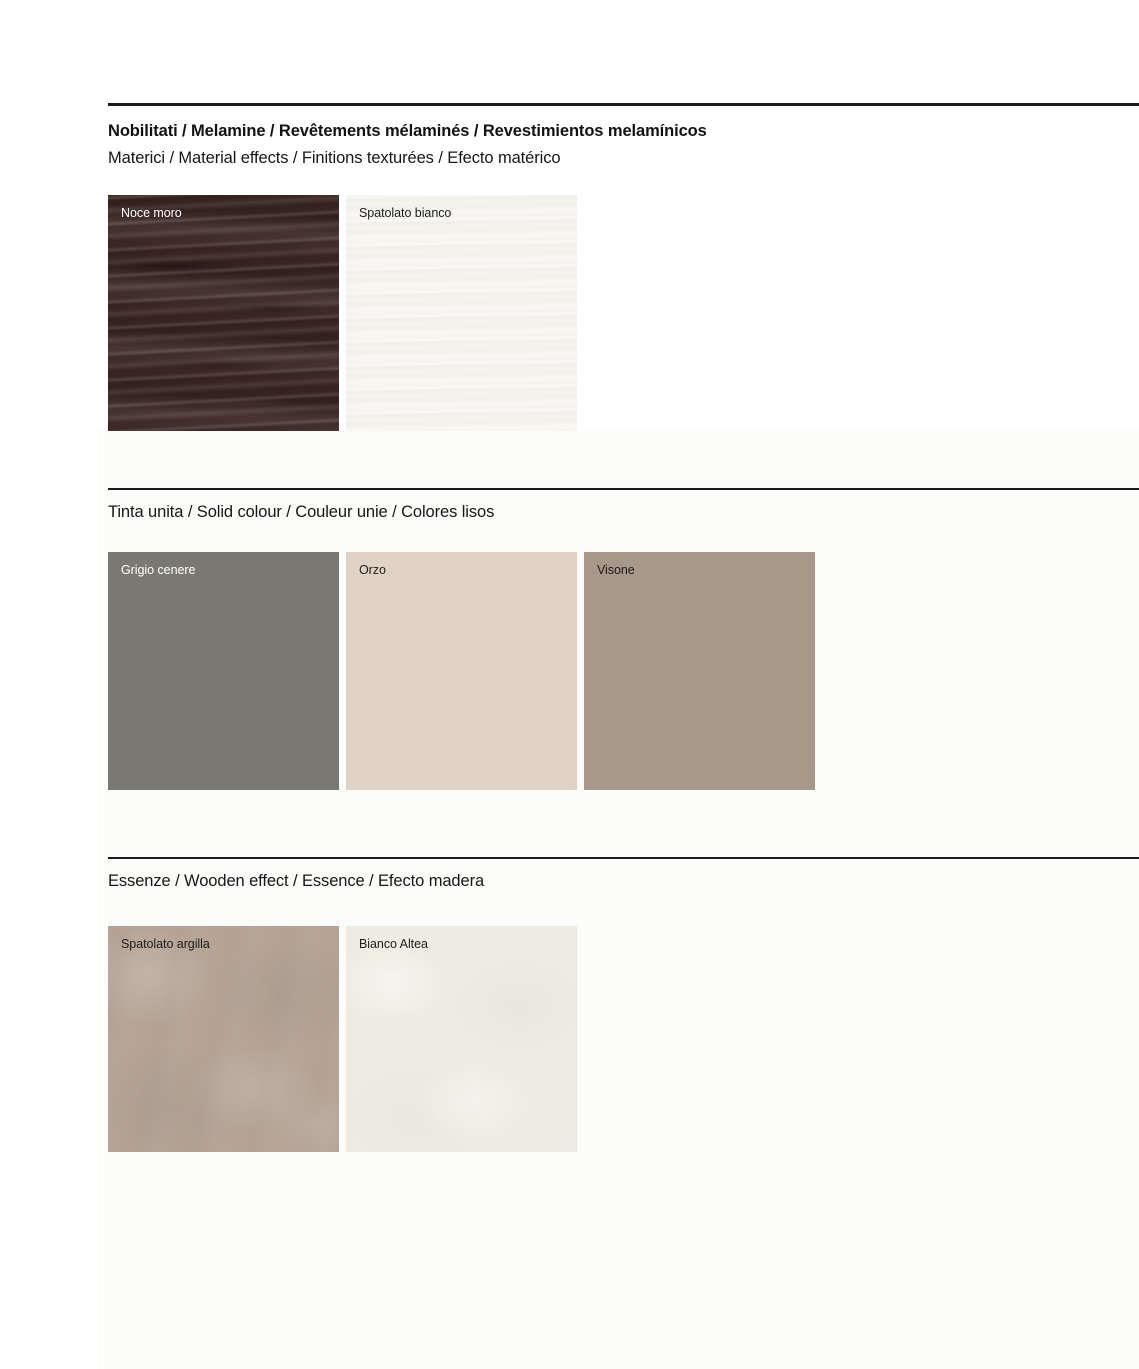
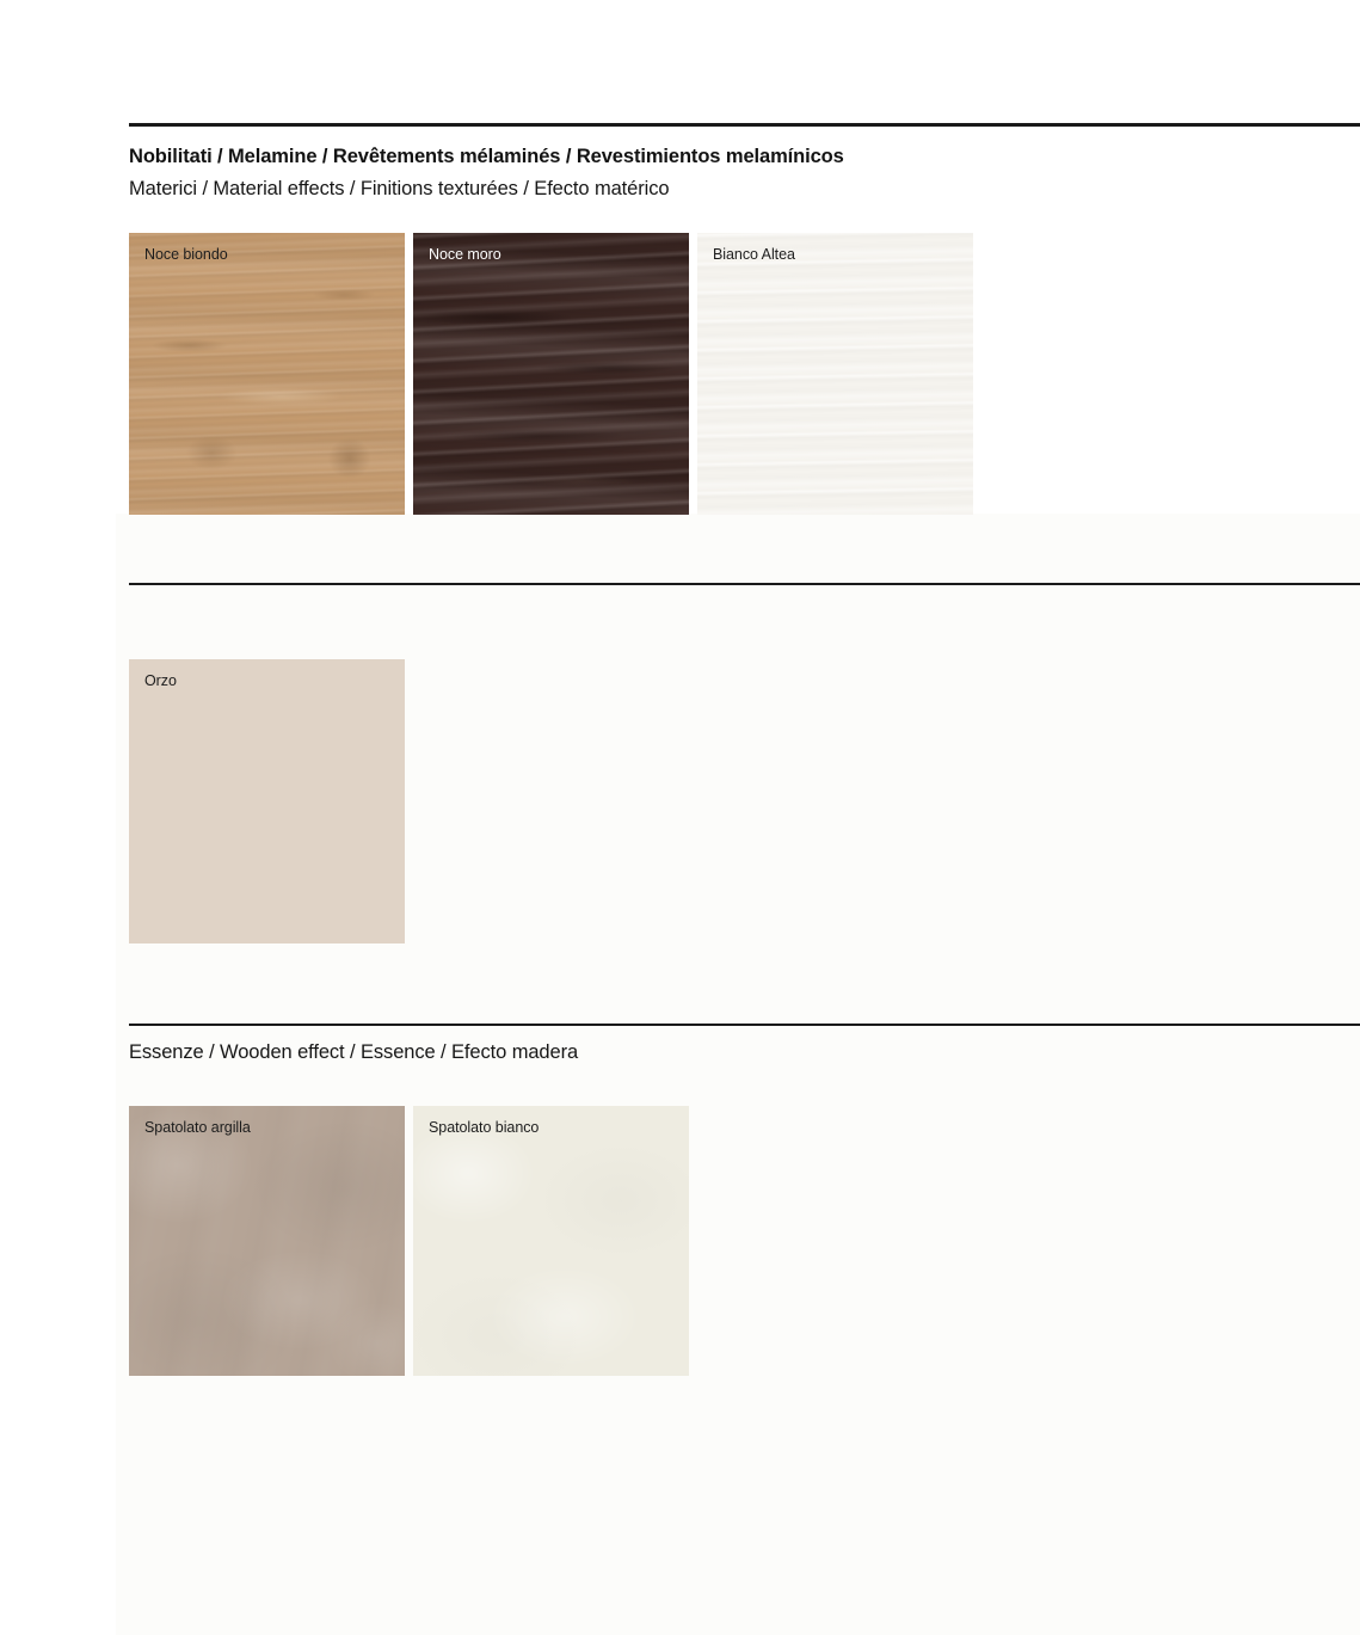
  Nobilitati / Melamine / Revêtements mélaminés / Revestimientos melamínicos
  Materici / Material effects / Finitions texturées / Efecto matérico
+ Noce biondo
  Noce moro
- Spatolato bianco
+ Bianco Altea
- Tinta unita / Solid colour / Couleur unie / Colores lisos
- Grigio cenere
  Orzo
- Visone
  Essenze / Wooden effect / Essence / Efecto madera
  Spatolato argilla
- Bianco Altea
+ Spatolato bianco
